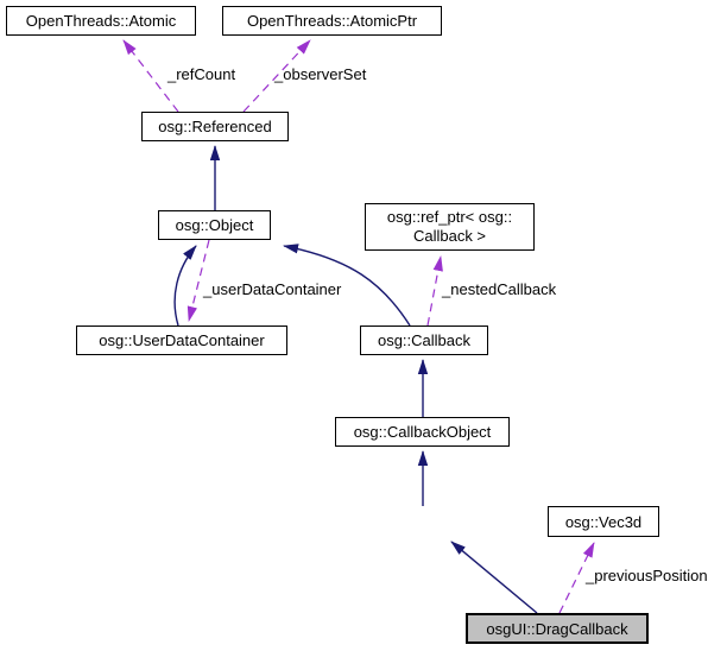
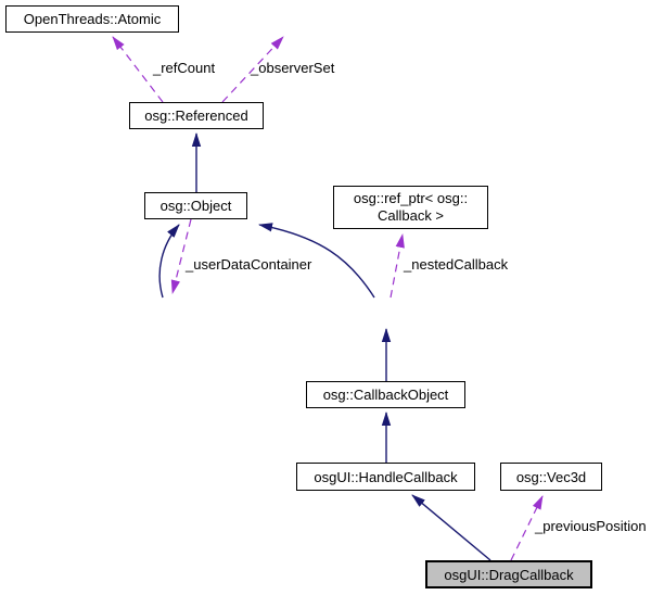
  OpenThreads::Atomic
- OpenThreads::AtomicPtr
  osg::Referenced
  osg::Object
  osg::ref_ptr< osg::
  Callback >
- osg::UserDataContainer
- osg::Callback
  osg::CallbackObject
+ osgUI::HandleCallback
  osg::Vec3d
  osgUI::DragCallback
  _refCount
  _observerSet
  _userDataContainer
  _nestedCallback
  _previousPosition
